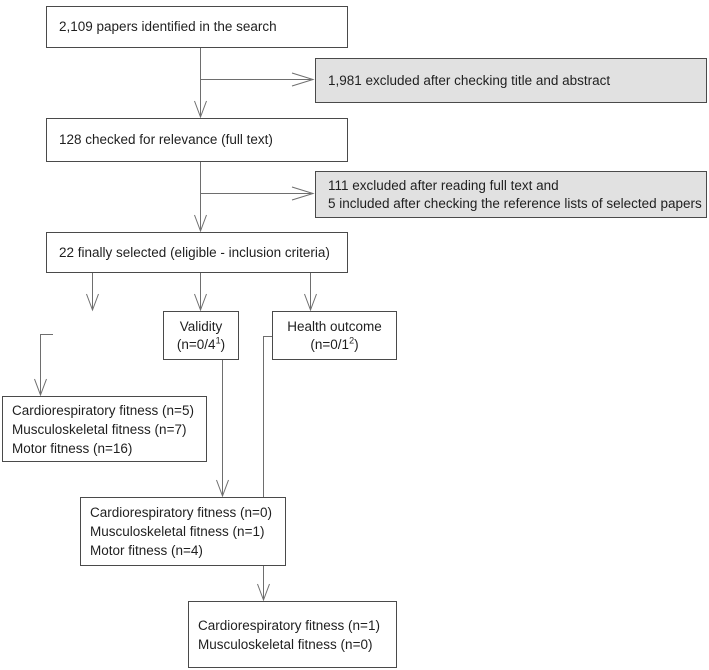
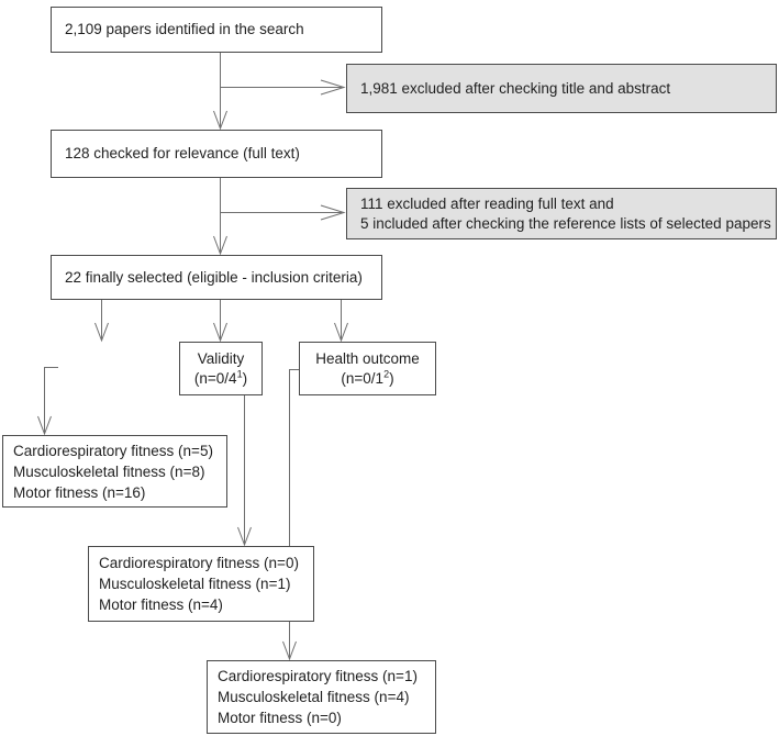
  2,109 papers identified in the search
  1,981 excluded after checking title and abstract
  128 checked for relevance (full text)
  111 excluded after reading full text and
  5 included after checking the reference lists of selected papers
  22 finally selected (eligible - inclusion criteria)
  Validity
  (n=0/41)
  Health outcome
  (n=0/12)
  Cardiorespiratory fitness (n=5)
- Musculoskeletal fitness (n=7)
+ Musculoskeletal fitness (n=8)
  Motor fitness (n=16)
  Cardiorespiratory fitness (n=0)
  Musculoskeletal fitness (n=1)
  Motor fitness (n=4)
  Cardiorespiratory fitness (n=1)
- Musculoskeletal fitness (n=0)
+ Musculoskeletal fitness (n=4)
+ Motor fitness (n=0)
